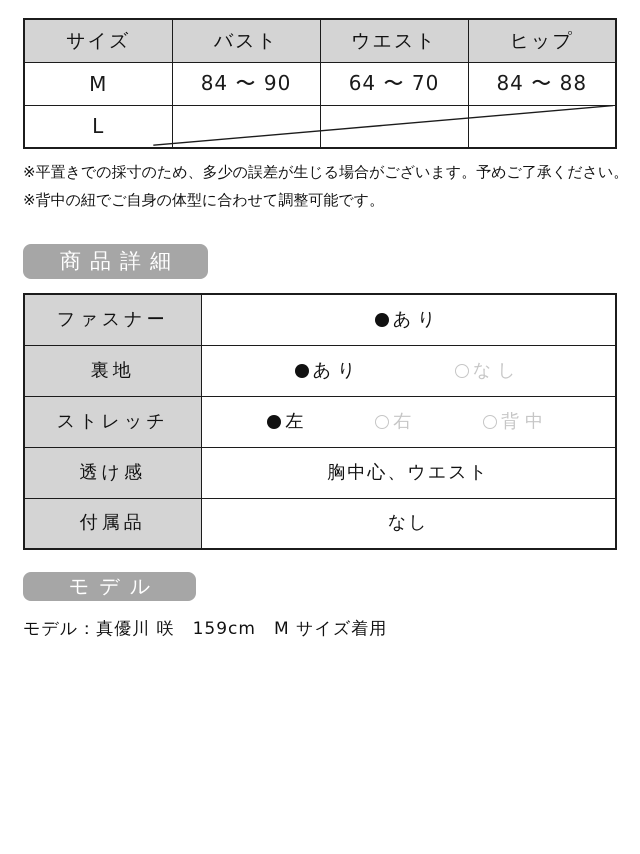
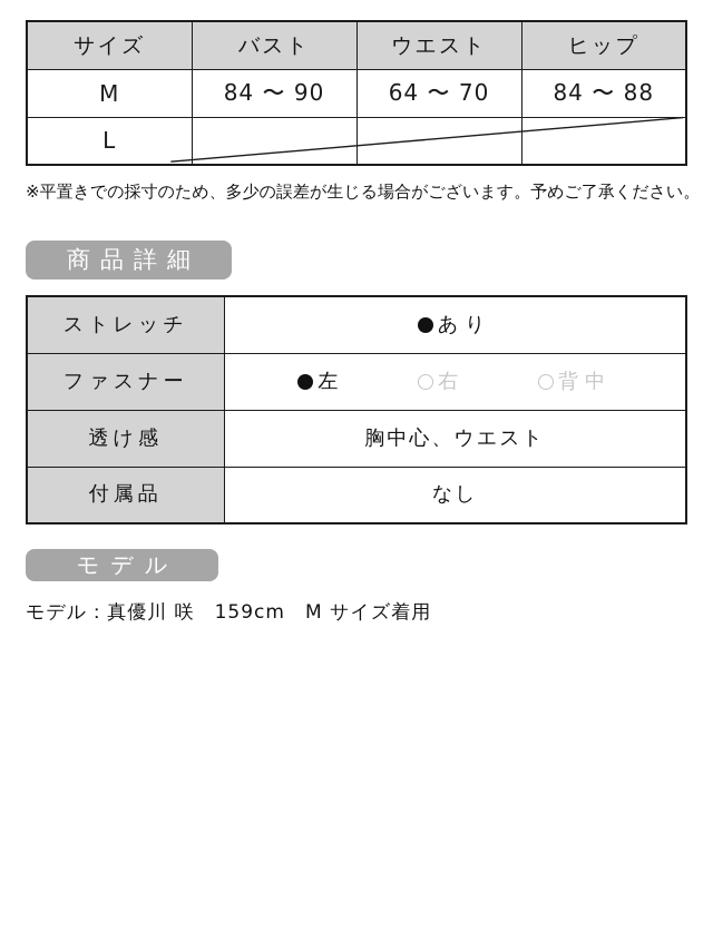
  サイズ	バスト	ウエスト	ヒップ
  M	84 〜 90	64 〜 70	84 〜 88
  L
  ※平置きでの採寸のため、多少の誤差が生じる場合がございます。予めご了承ください。
- ※背中の紐でご自身の体型に合わせて調整可能です。
  商品詳細
- ファスナー	あり
+ ストレッチ	あり
- 裏地	あり なし
- ストレッチ	左 右 背中
+ ファスナー	左 右 背中
  透け感	胸中心、ウエスト
  付属品	なし
  モデル
  モデル：真優川 咲 159cm M サイズ着用
